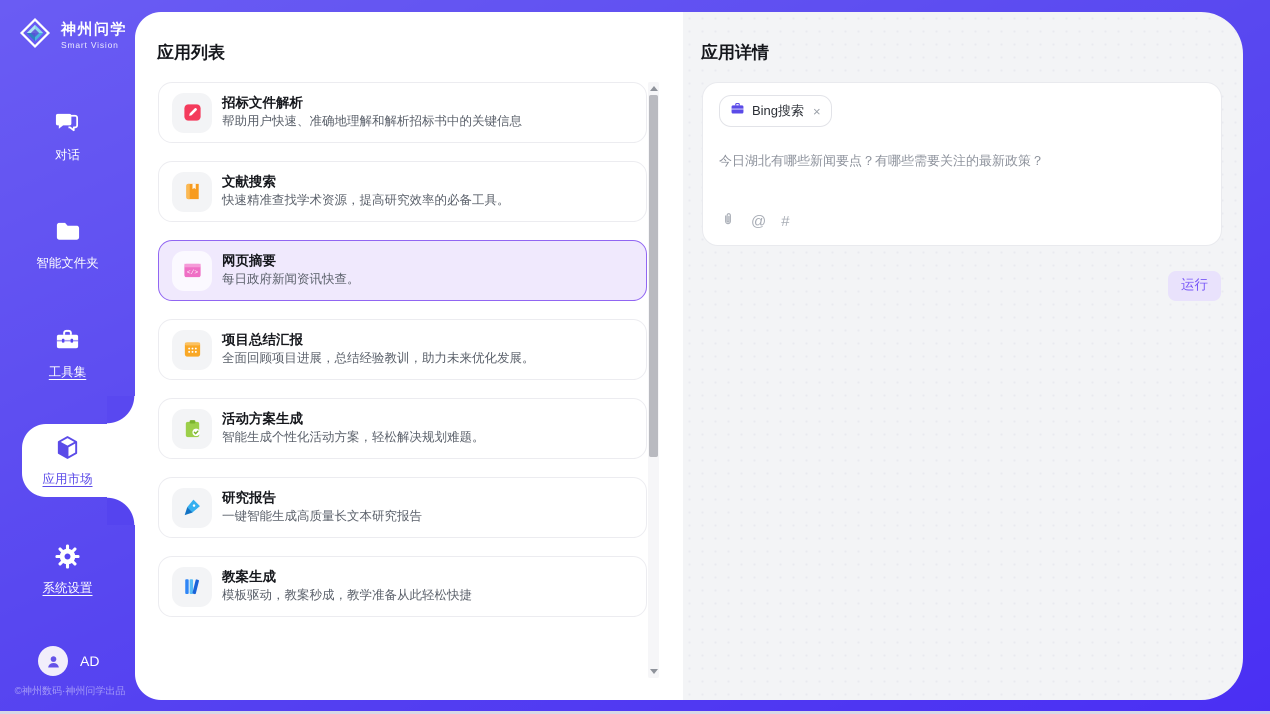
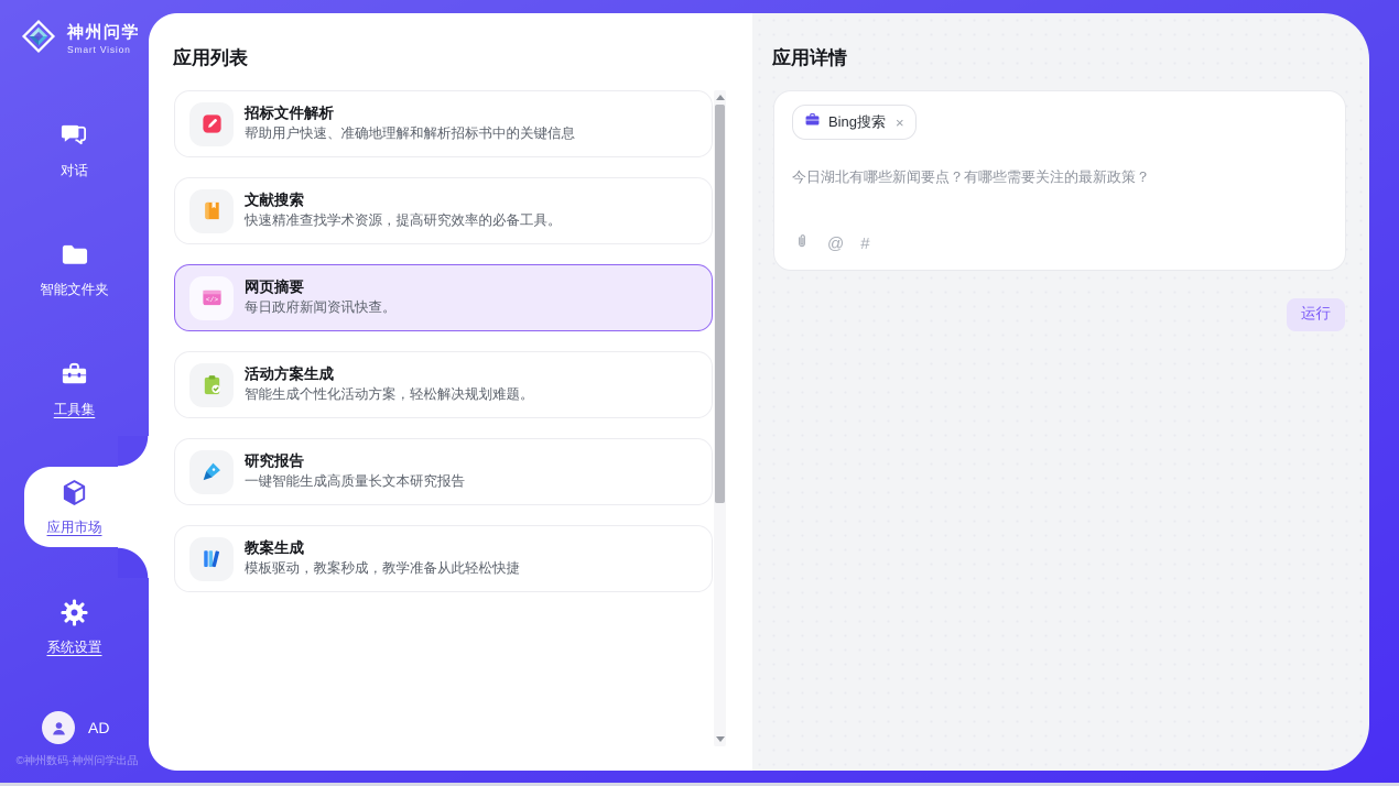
  神州问学
  Smart Vision
  对话
  智能文件夹
  工具集
  应用市场
  系统设置
  AD
  ©神州数码·神州问学出品
  应用列表
  招标文件解析
  帮助用户快速、准确地理解和解析招标书中的关键信息
  文献搜索
  快速精准查找学术资源，提高研究效率的必备工具。
  网页摘要
  每日政府新闻资讯快查。
- 项目总结汇报
- 全面回顾项目进展，总结经验教训，助力未来优化发展。
  活动方案生成
  智能生成个性化活动方案，轻松解决规划难题。
  研究报告
  一键智能生成高质量长文本研究报告
  教案生成
  模板驱动，教案秒成，教学准备从此轻松快捷
  应用详情
  Bing搜索
  ×
  今日湖北有哪些新闻要点？有哪些需要关注的最新政策？
  @
  #
  运行
